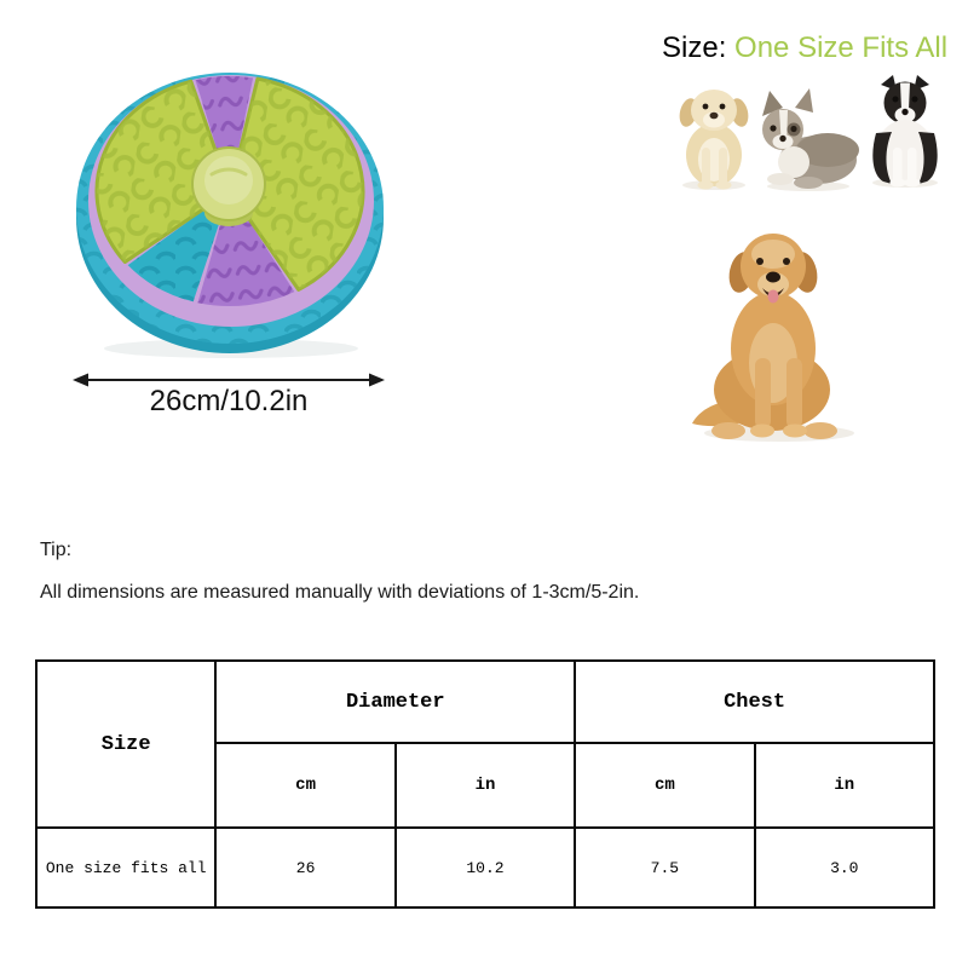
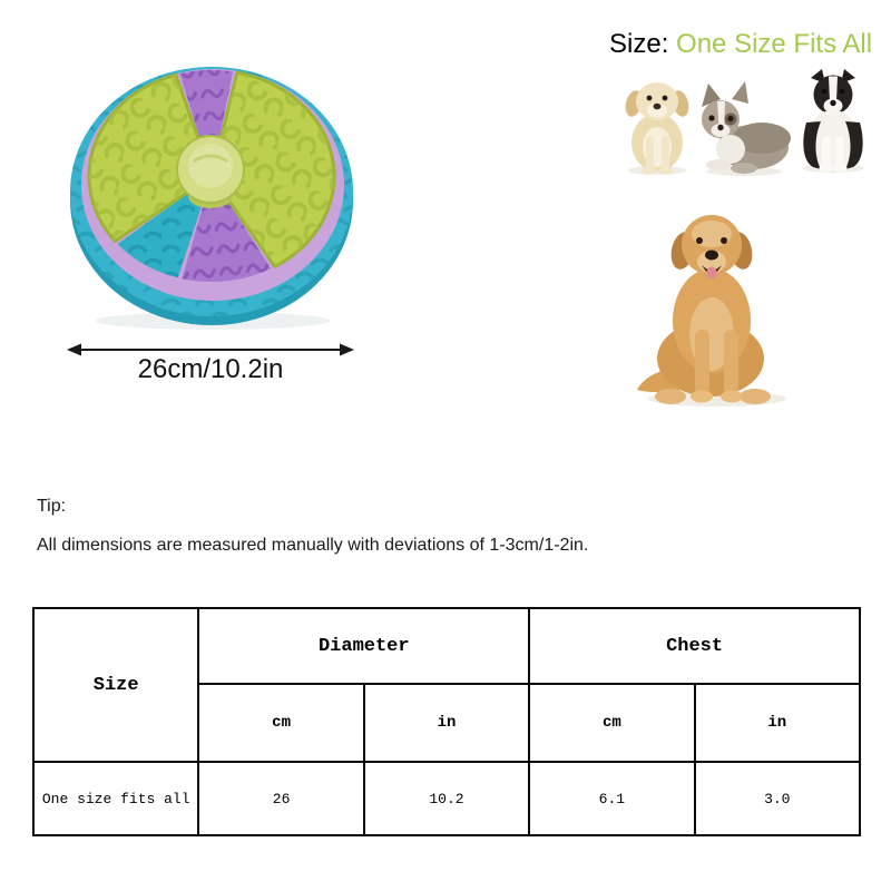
  Size: One Size Fits All
  26cm/10.2in
  Tip:
- All dimensions are measured manually with deviations of 1-3cm/5-2in.
+ All dimensions are measured manually with deviations of 1-3cm/1-2in.
  Size	Diameter	Chest
  cm	in	cm	in
- One size fits all	26	10.2	7.5	3.0
+ One size fits all	26	10.2	6.1	3.0
